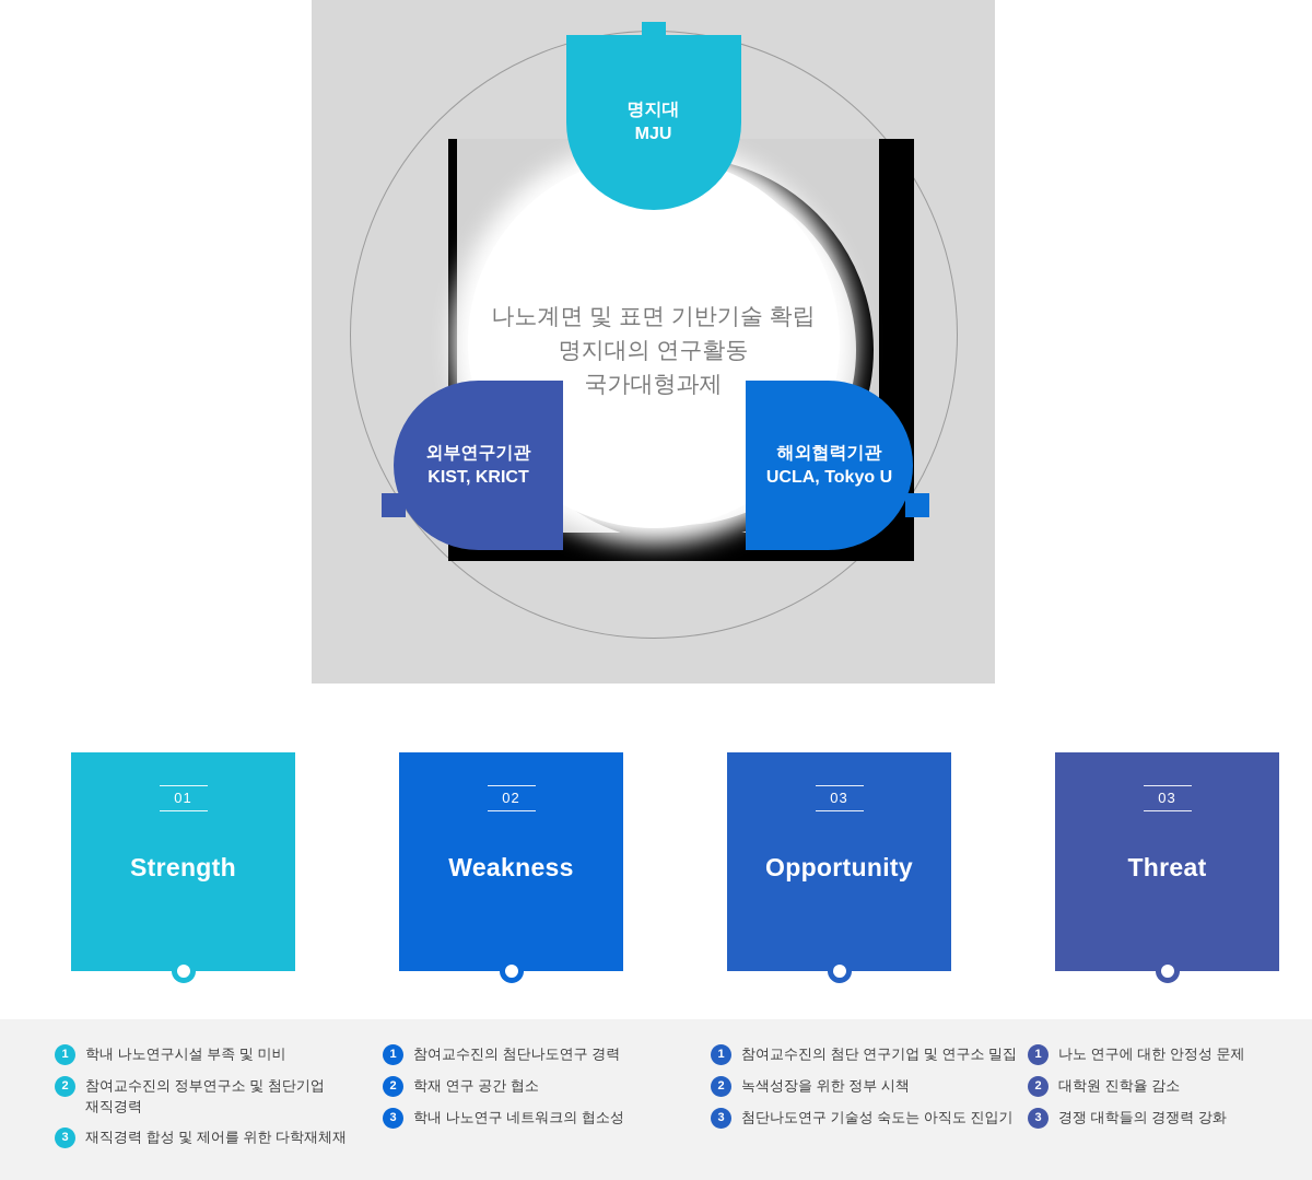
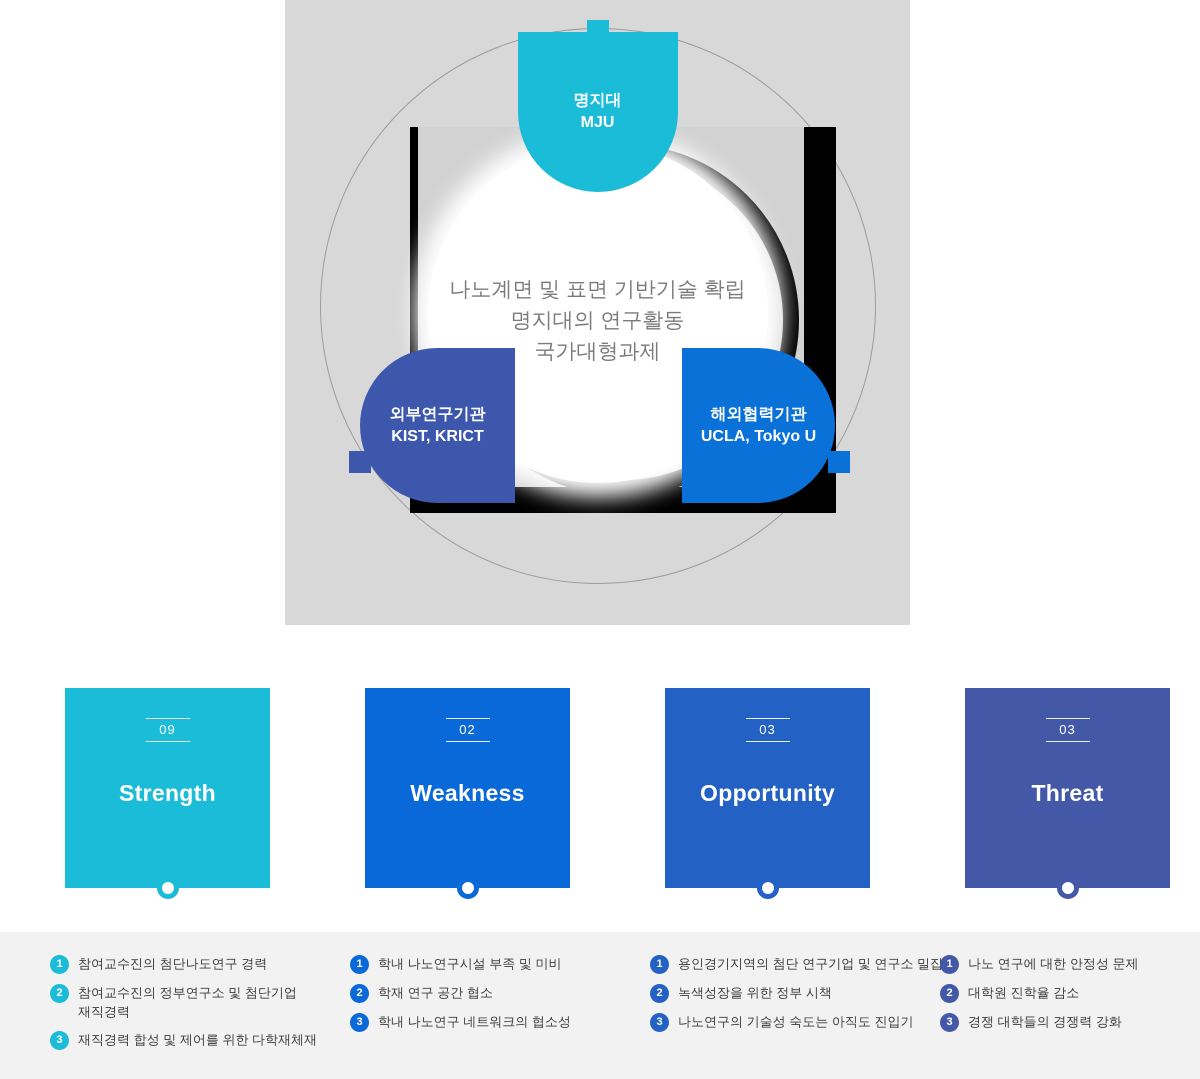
  나노계면 및 표면 기반기술 확립
  명지대의 연구활동
  국가대형과제
  명지대
  MJU
  외부연구기관
  KIST, KRICT
  해외협력기관
  UCLA, Tokyo U
- 01
+ 09
  Strength
  02
  Weakness
  03
  Opportunity
  03
  Threat
  1
- 학내 나노연구시설 부족 및 미비
+ 참여교수진의 첨단나도연구 경력
  2
  참여교수진의 정부연구소 및 첨단기업
  재직경력
  3
  재직경력 합성 및 제어를 위한 다학재체재
  1
- 참여교수진의 첨단나도연구 경력
+ 학내 나노연구시설 부족 및 미비
  2
  학재 연구 공간 협소
  3
  학내 나노연구 네트워크의 협소성
  1
- 참여교수진의 첨단 연구기업 및 연구소 밀집
+ 용인경기지역의 첨단 연구기업 및 연구소 밀집
  2
  녹색성장을 위한 정부 시책
  3
- 첨단나도연구 기술성 숙도는 아직도 진입기
+ 나노연구의 기술성 숙도는 아직도 진입기
  1
  나노 연구에 대한 안정성 문제
  2
  대학원 진학율 감소
  3
  경쟁 대학들의 경쟁력 강화
